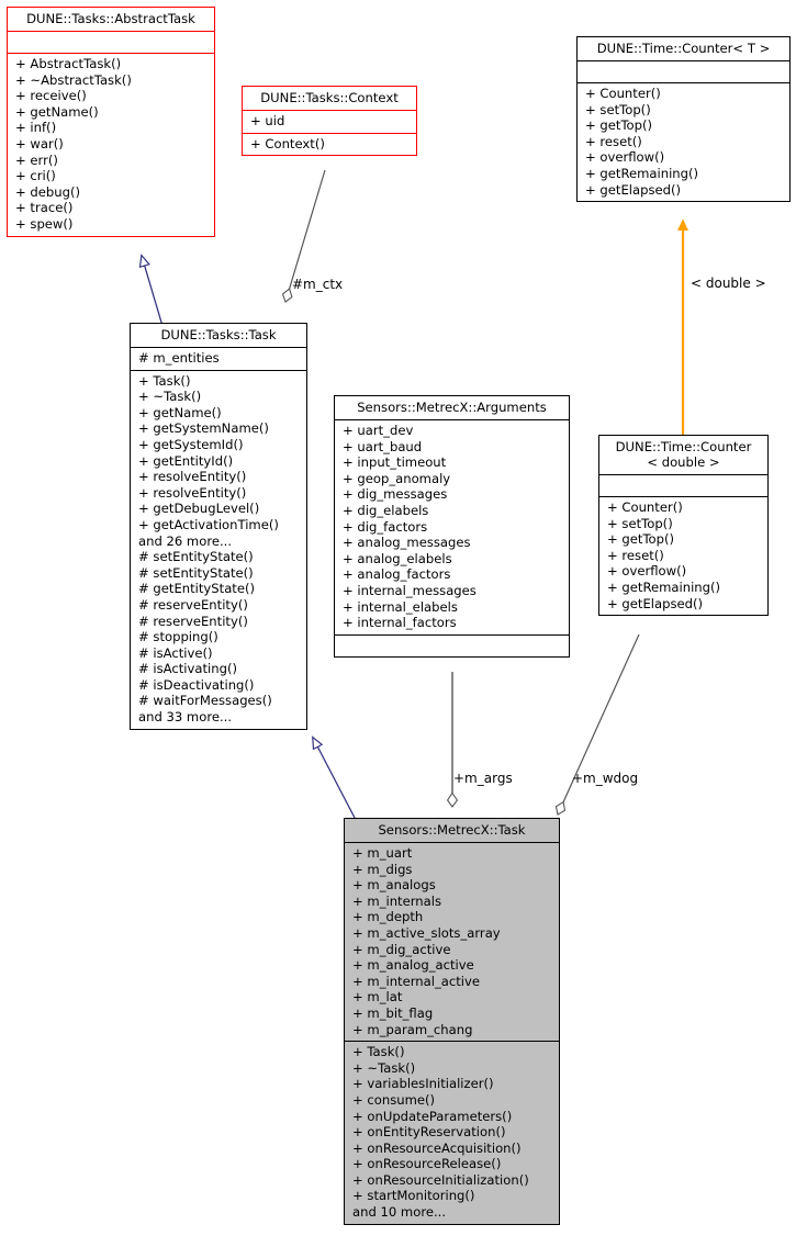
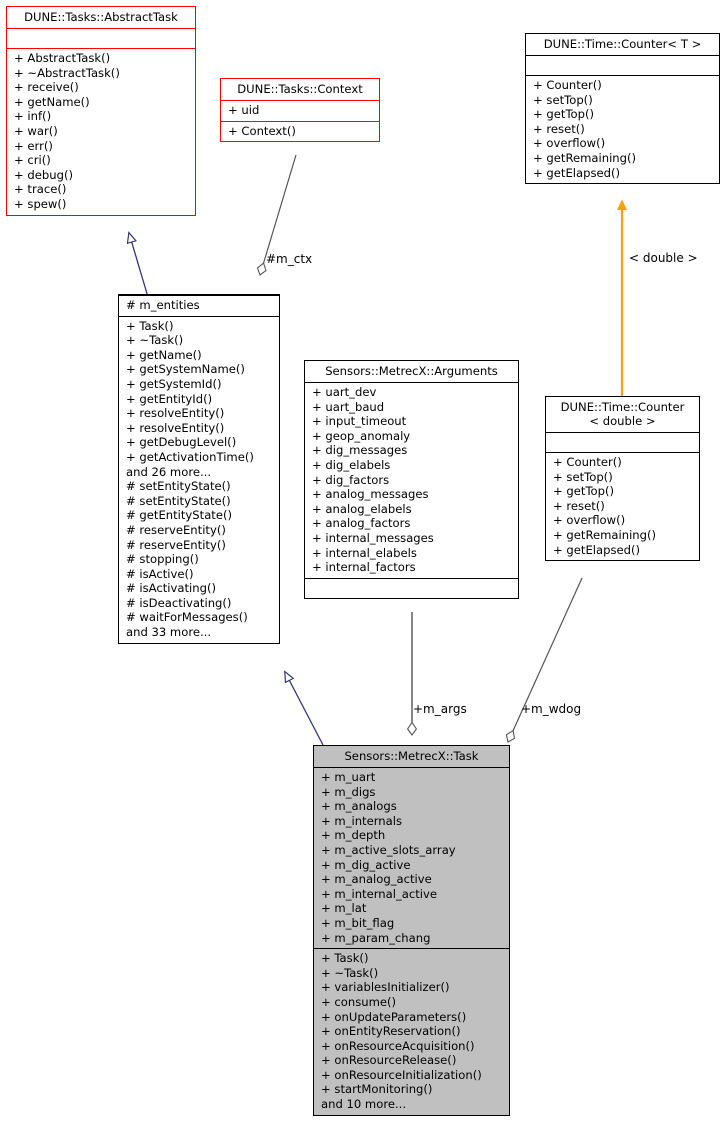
  DUNE::Tasks::AbstractTask
  + AbstractTask()
  + ~AbstractTask()
  + receive()
  + getName()
  + inf()
  + war()
  + err()
  + cri()
  + debug()
  + trace()
  + spew()
  DUNE::Tasks::Context
  + uid
  + Context()
  DUNE::Time::Counter< T >
  + Counter()
  + setTop()
  + getTop()
  + reset()
  + overflow()
  + getRemaining()
  + getElapsed()
- DUNE::Tasks::Task
  # m_entities
  + Task()
  + ~Task()
  + getName()
  + getSystemName()
  + getSystemId()
  + getEntityId()
  + resolveEntity()
  + resolveEntity()
  + getDebugLevel()
  + getActivationTime()
  and 26 more...
  # setEntityState()
  # setEntityState()
  # getEntityState()
  # reserveEntity()
  # reserveEntity()
  # stopping()
  # isActive()
  # isActivating()
  # isDeactivating()
  # waitForMessages()
  and 33 more...
  Sensors::MetrecX::Arguments
  + uart_dev
  + uart_baud
  + input_timeout
  + geop_anomaly
  + dig_messages
  + dig_elabels
  + dig_factors
  + analog_messages
  + analog_elabels
  + analog_factors
  + internal_messages
  + internal_elabels
  + internal_factors
  DUNE::Time::Counter
  < double >
  + Counter()
  + setTop()
  + getTop()
  + reset()
  + overflow()
  + getRemaining()
  + getElapsed()
  Sensors::MetrecX::Task
  + m_uart
  + m_digs
  + m_analogs
  + m_internals
  + m_depth
  + m_active_slots_array
  + m_dig_active
  + m_analog_active
  + m_internal_active
  + m_lat
  + m_bit_flag
  + m_param_chang
  + Task()
  + ~Task()
  + variablesInitializer()
  + consume()
  + onUpdateParameters()
  + onEntityReservation()
  + onResourceAcquisition()
  + onResourceRelease()
  + onResourceInitialization()
  + startMonitoring()
  and 10 more...
  #m_ctx
  < double >
  +m_args
  +m_wdog
